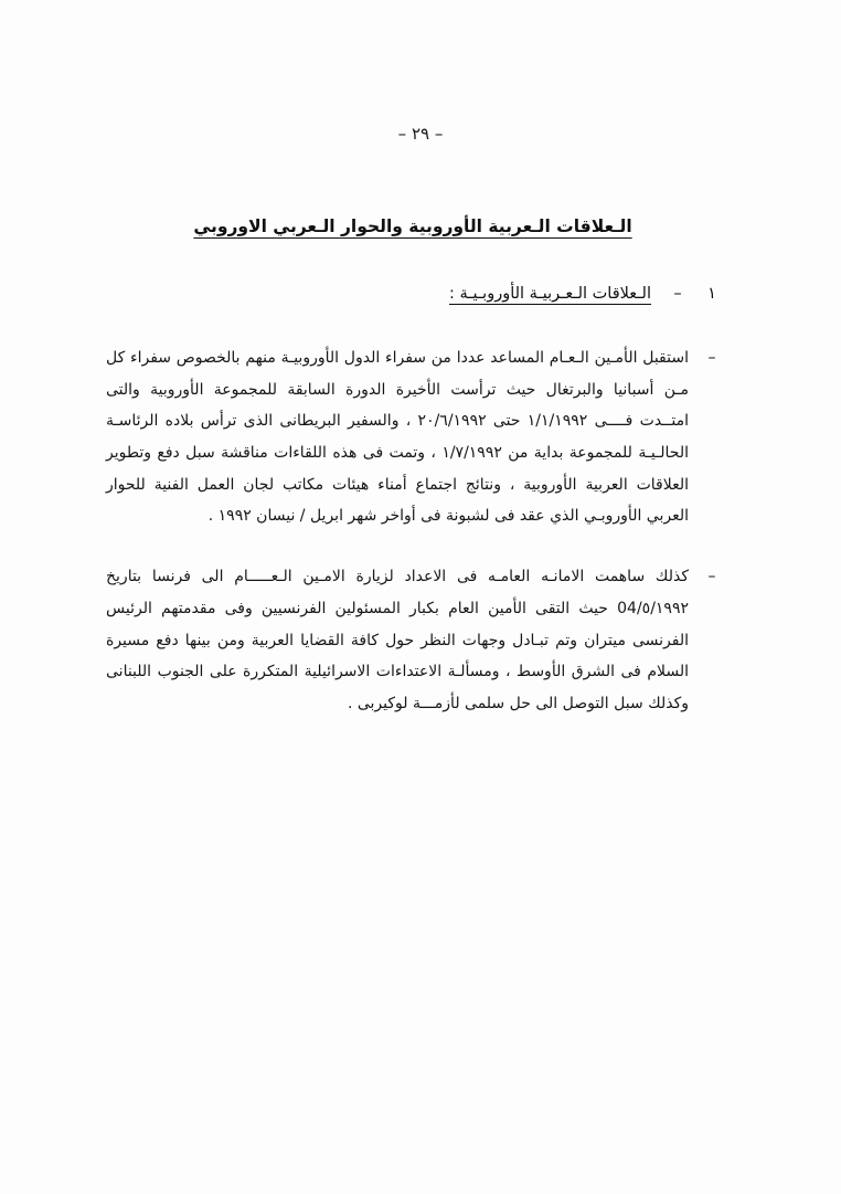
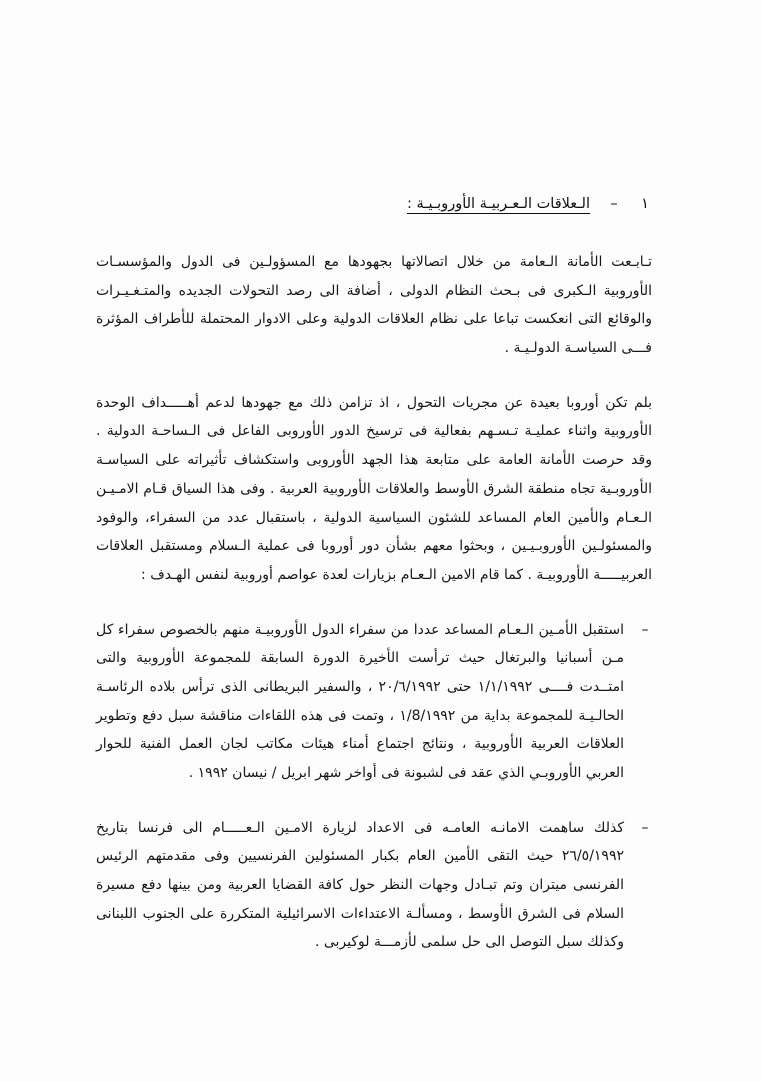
- – ٢٩ –
- الـعلاقات الـعربية الأوروبية والحوار الـعربي الاوروبي
  ١
  –
  الـعلاقات الـعـربيـة الأوروبـيـة :
+ تـابـعت الأمانة الـعامة من خلال اتصالاتها بجهودها مع المسؤولـين فى الدول والمؤسسـات الأوروبية الـكبرى فى بـحث النظام الدولى ، أضافة الى رصد التحولات الجديده والمتـغـيـرات والوقائع التى انعكست تباعا على نظام العلاقات الدولية وعلى الادوار المحتملة للأطراف المؤثرة فـــى السياسـة الدولـيـة .
+ بلم تكن أوروبا بعيدة عن مجريات التحول ، اذ تزامن ذلك مع جهودها لدعم أهـــــداف الوحدة الأوروبية واثناء عمليـة تـسـهم بفعالية فى ترسيخ الدور الأوروبى الفاعل فى الـساحـة الدولية . وقد حرصت الأمانة العامة على متابعة هذا الجهد الأوروبى واستكشاف تأثيراته على السياسـة الأوروبـية تجاه منطقة الشرق الأوسط والعلاقات الأوروبية العربية . وفى هذا السياق قـام الامـيـن الـعـام والأمين العام المساعد للشئون السياسية الدولية ، باستقبال عدد من السفراء، والوفود والمسئولـين الأوروبـيـين ، وبحثوا معهم بشأن دور أوروبا فى عملية الـسلام ومستقبل العلاقات العربيـــــة الأوروبيـة . كما قام الامين الـعـام بزيارات لعدة عواصم أوروبية لنفس الهـدف :
  –
- استقبل الأمـين الـعـام المساعد عددا من سفراء الدول الأوروبيـة منهم بالخصوص سفراء كل مـن أسبانيا والبرتغال حيث ترأست الأخيرة الدورة السابقة للمجموعة الأوروبية والتى امتــدت فــــى ١/١/١٩٩٢ حتى ٢٠/٦/١٩٩٢ ، والسفير البريطانى الذى ترأس بلاده الرئاسـة الحالـيـة للمجموعة بداية من ١/٧/١٩٩٢ ، وتمت فى هذه اللقاءات مناقشة سبل دفع وتطوير العلاقات العربية الأوروبية ، ونتائج اجتماع أمناء هيئات مكاتب لجان العمل الفنية للحوار العربي الأوروبـي الذي عقد فى لشبونة فى أواخر شهر ابريل / نيسان ١٩٩٢ .
+ استقبل الأمـين الـعـام المساعد عددا من سفراء الدول الأوروبيـة منهم بالخصوص سفراء كل مـن أسبانيا والبرتغال حيث ترأست الأخيرة الدورة السابقة للمجموعة الأوروبية والتى امتــدت فــــى ١/١/١٩٩٢ حتى ٢٠/٦/١٩٩٢ ، والسفير البريطانى الذى ترأس بلاده الرئاسـة الحالـيـة للمجموعة بداية من ١/8/١٩٩٢ ، وتمت فى هذه اللقاءات مناقشة سبل دفع وتطوير العلاقات العربية الأوروبية ، ونتائج اجتماع أمناء هيئات مكاتب لجان العمل الفنية للحوار العربي الأوروبـي الذي عقد فى لشبونة فى أواخر شهر ابريل / نيسان ١٩٩٢ .
  –
- كذلك ساهمت الامانـه العامـه فى الاعداد لزيارة الامـين الـعـــــام الى فرنسا بتاريخ 04/٥/١٩٩٢ حيث التقى الأمين العام بكبار المسئولين الفرنسيين وفى مقدمتهم الرئيس الفرنسى ميتران وتم تبـادل وجهات النظر حول كافة القضايا العربية ومن بينها دفع مسيرة السلام فى الشرق الأوسط ، ومسألـة الاعتداءات الاسرائيلية المتكررة على الجنوب اللبنانى وكذلك سبل التوصل الى حل سلمى لأزمـــة لوكيربى .
+ كذلك ساهمت الامانـه العامـه فى الاعداد لزيارة الامـين الـعـــــام الى فرنسا بتاريخ ٢٦/٥/١٩٩٢ حيث التقى الأمين العام بكبار المسئولين الفرنسيين وفى مقدمتهم الرئيس الفرنسى ميتران وتم تبـادل وجهات النظر حول كافة القضايا العربية ومن بينها دفع مسيرة السلام فى الشرق الأوسط ، ومسألـة الاعتداءات الاسرائيلية المتكررة على الجنوب اللبنانى وكذلك سبل التوصل الى حل سلمى لأزمـــة لوكيربى .
